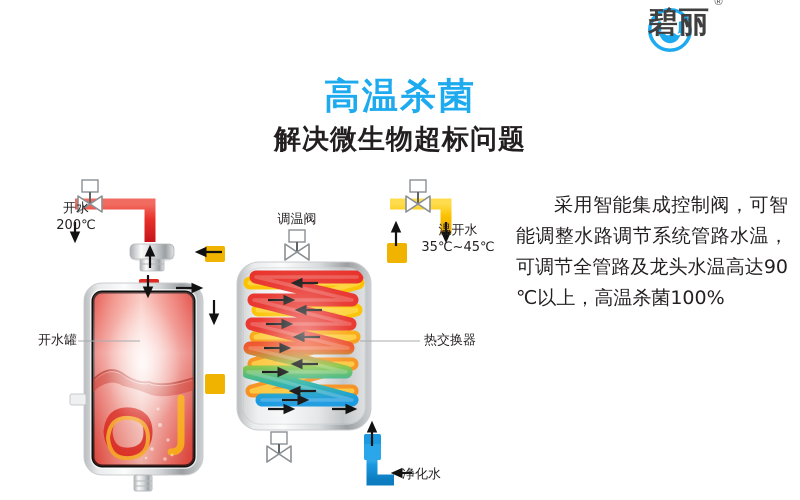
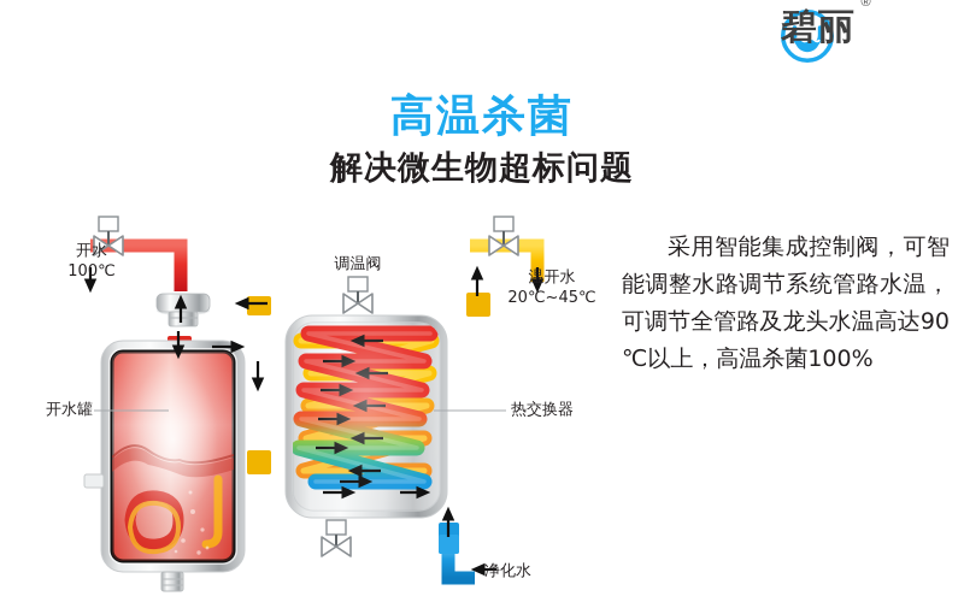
  碧丽 ®
  高温杀菌
  解决微生物超标问题
  采用智能集成控制阀，可智能调整水路调节系统管路水温，可调节全管路及龙头水温高达90 ℃以上，高温杀菌100%
  开水
- 200℃
+ 100℃
  温开水
- 35℃~45℃
+ 20℃~45℃
  调温阀
  开水罐
  热交换器
  净化水
